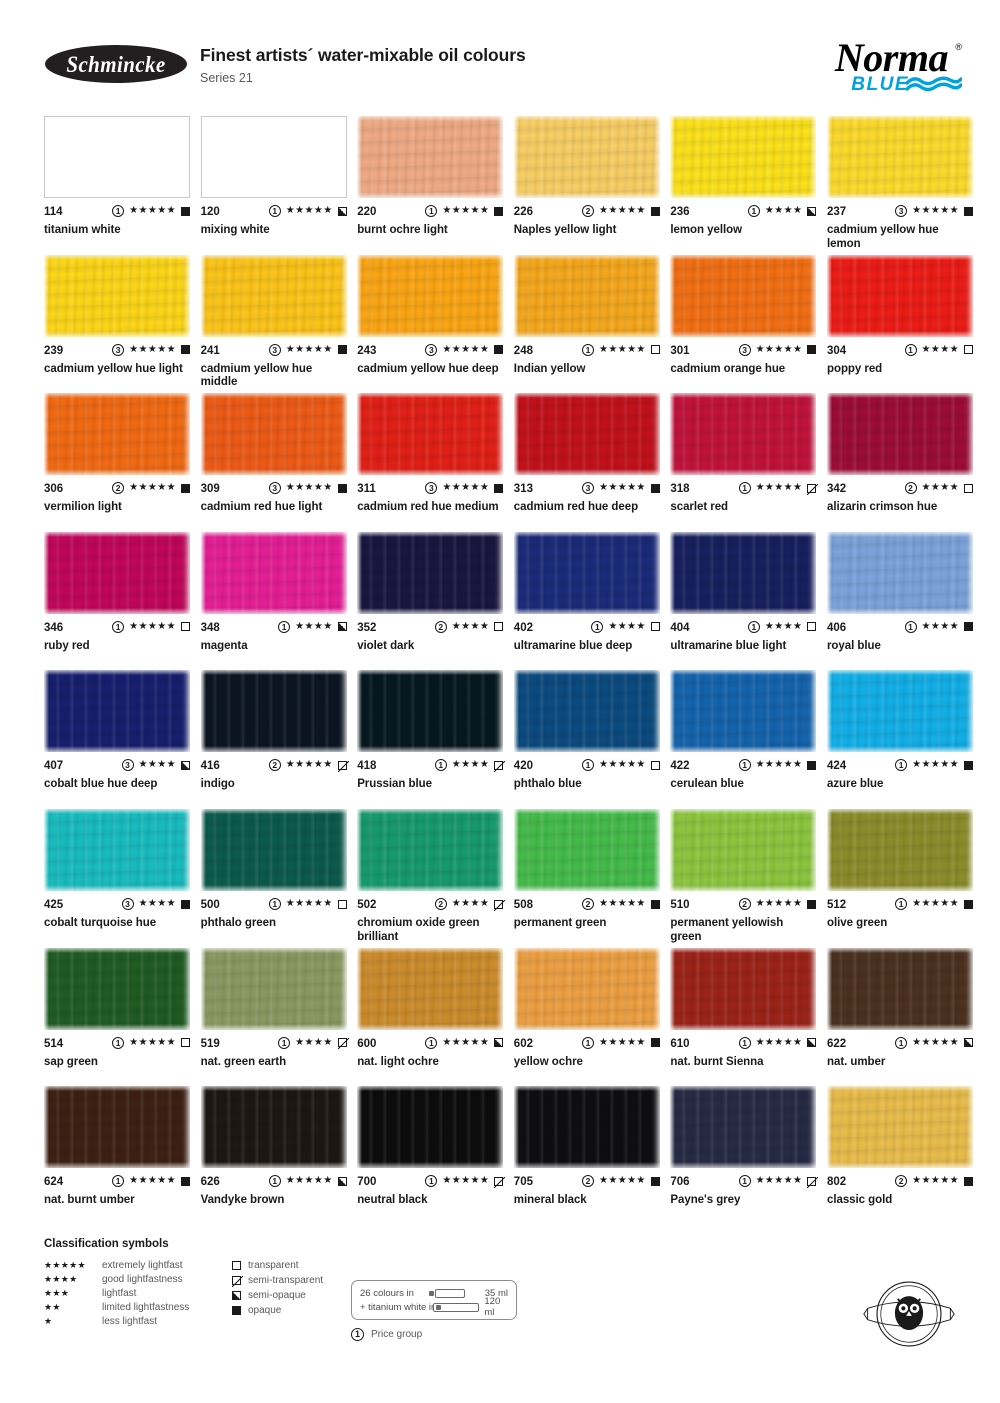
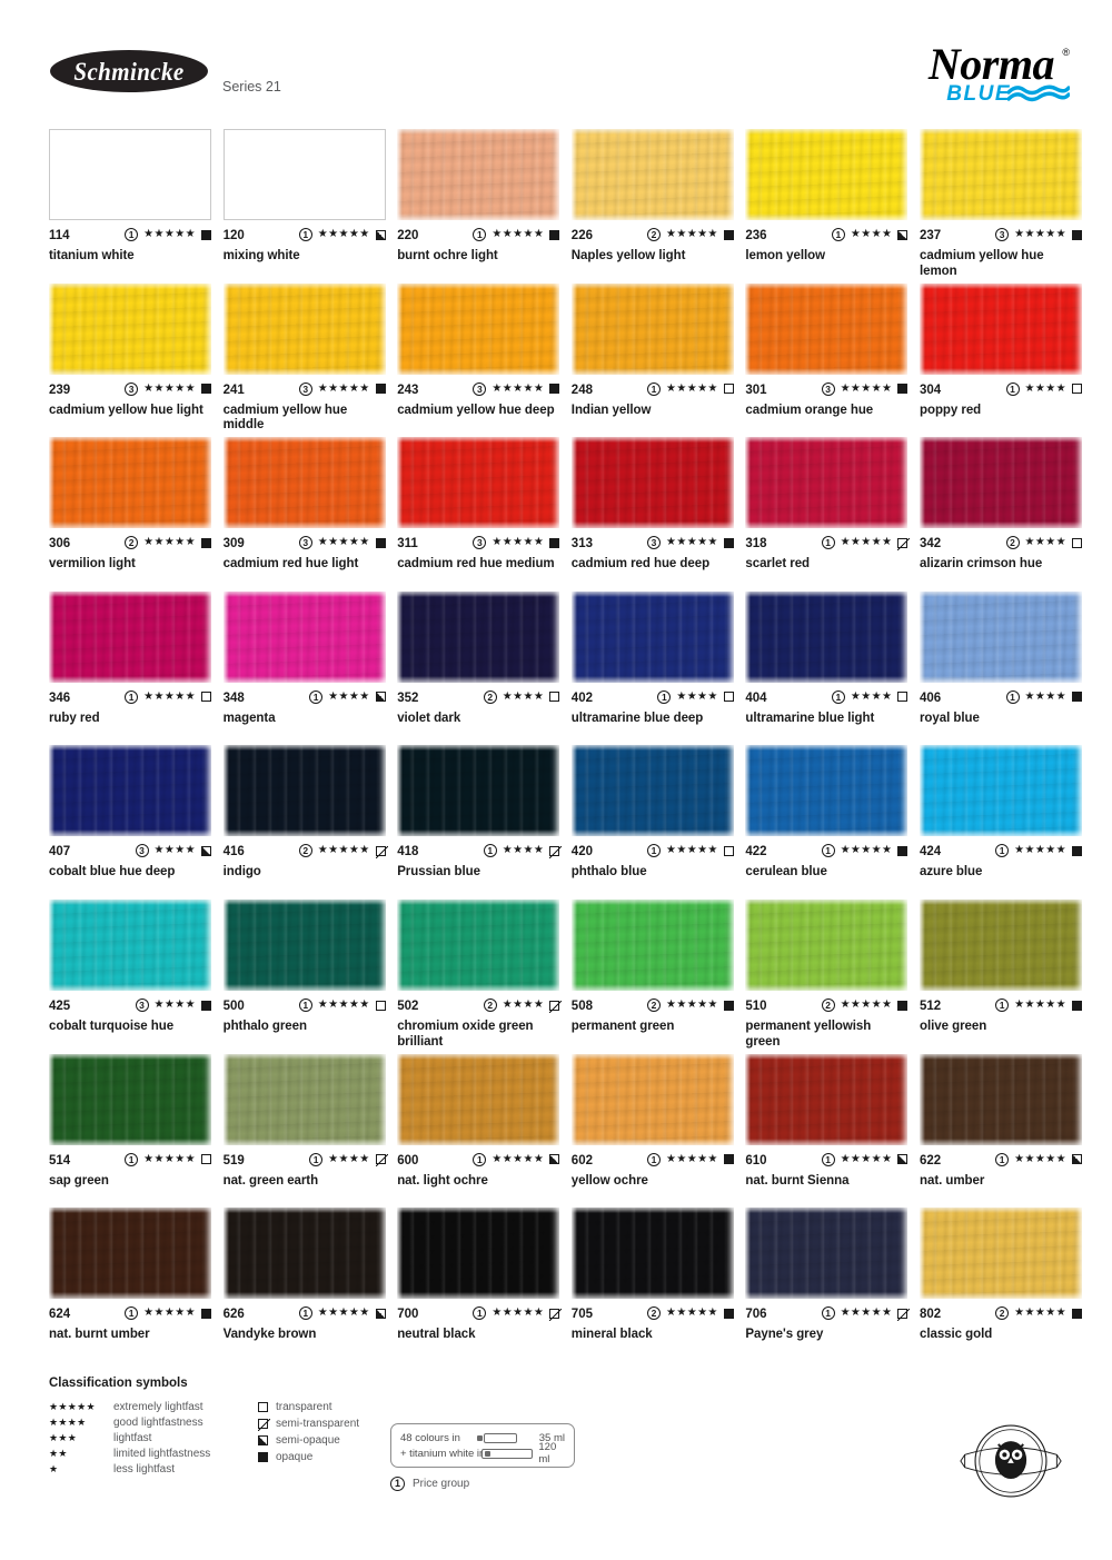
  Schmincke
- Finest artists´ water-mixable oil colours
  Series 21
  Norma
  ®
  BLUE
  114
  1
  ★★★★★
  titanium white
  120
  1
  ★★★★★
  mixing white
  220
  1
  ★★★★★
  burnt ochre light
  226
  2
  ★★★★★
  Naples yellow light
  236
  1
  ★★★★
  lemon yellow
  237
  3
  ★★★★★
  cadmium yellow hue lemon
  239
  3
  ★★★★★
  cadmium yellow hue light
  241
  3
  ★★★★★
  cadmium yellow hue middle
  243
  3
  ★★★★★
  cadmium yellow hue deep
  248
  1
  ★★★★★
  Indian yellow
  301
  3
  ★★★★★
  cadmium orange hue
  304
  1
  ★★★★
  poppy red
  306
  2
  ★★★★★
  vermilion light
  309
  3
  ★★★★★
  cadmium red hue light
  311
  3
  ★★★★★
  cadmium red hue medium
  313
  3
  ★★★★★
  cadmium red hue deep
  318
  1
  ★★★★★
  scarlet red
  342
  2
  ★★★★
  alizarin crimson hue
  346
  1
  ★★★★★
  ruby red
  348
  1
  ★★★★
  magenta
  352
  2
  ★★★★
  violet dark
  402
  1
  ★★★★
  ultramarine blue deep
  404
  1
  ★★★★
  ultramarine blue light
  406
  1
  ★★★★
  royal blue
  407
  3
  ★★★★
  cobalt blue hue deep
  416
  2
  ★★★★★
  indigo
  418
  1
  ★★★★
  Prussian blue
  420
  1
  ★★★★★
  phthalo blue
  422
  1
  ★★★★★
  cerulean blue
  424
  1
  ★★★★★
  azure blue
  425
  3
  ★★★★
  cobalt turquoise hue
  500
  1
  ★★★★★
  phthalo green
  502
  2
  ★★★★
  chromium oxide green brilliant
  508
  2
  ★★★★★
  permanent green
  510
  2
  ★★★★★
  permanent yellowish green
  512
  1
  ★★★★★
  olive green
  514
  1
  ★★★★★
  sap green
  519
  1
  ★★★★
  nat. green earth
  600
  1
  ★★★★★
  nat. light ochre
  602
  1
  ★★★★★
  yellow ochre
  610
  1
  ★★★★★
  nat. burnt Sienna
  622
  1
  ★★★★★
  nat. umber
  624
  1
  ★★★★★
  nat. burnt umber
  626
  1
  ★★★★★
  Vandyke brown
  700
  1
  ★★★★★
  neutral black
  705
  2
  ★★★★★
  mineral black
  706
  1
  ★★★★★
  Payne's grey
  802
  2
  ★★★★★
  classic gold
  Classification symbols
  ★★★★★
  extremely lightfast
  ★★★★
  good lightfastness
  ★★★
  lightfast
  ★★
  limited lightfastness
  ★
  less lightfast
  transparent
  semi-transparent
  semi-opaque
  opaque
- 26 colours in
+ 48 colours in
  35 ml
  + titanium white i
  120 ml
  1
  Price group
